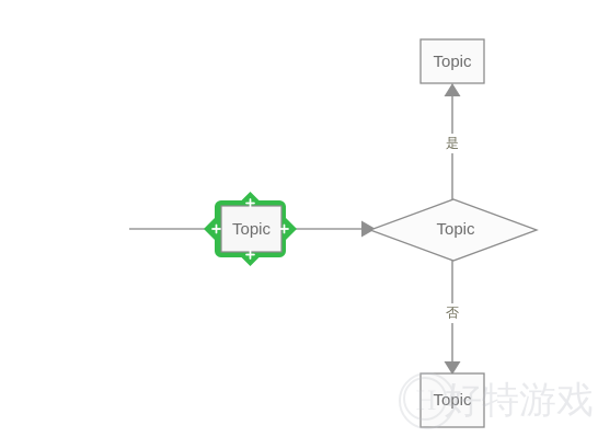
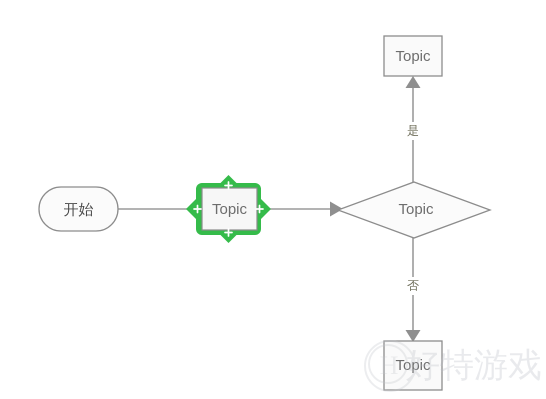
  是
  否
+ 开始
  Topic
  Topic
  Topic
  Topic
  H
  好特游戏
